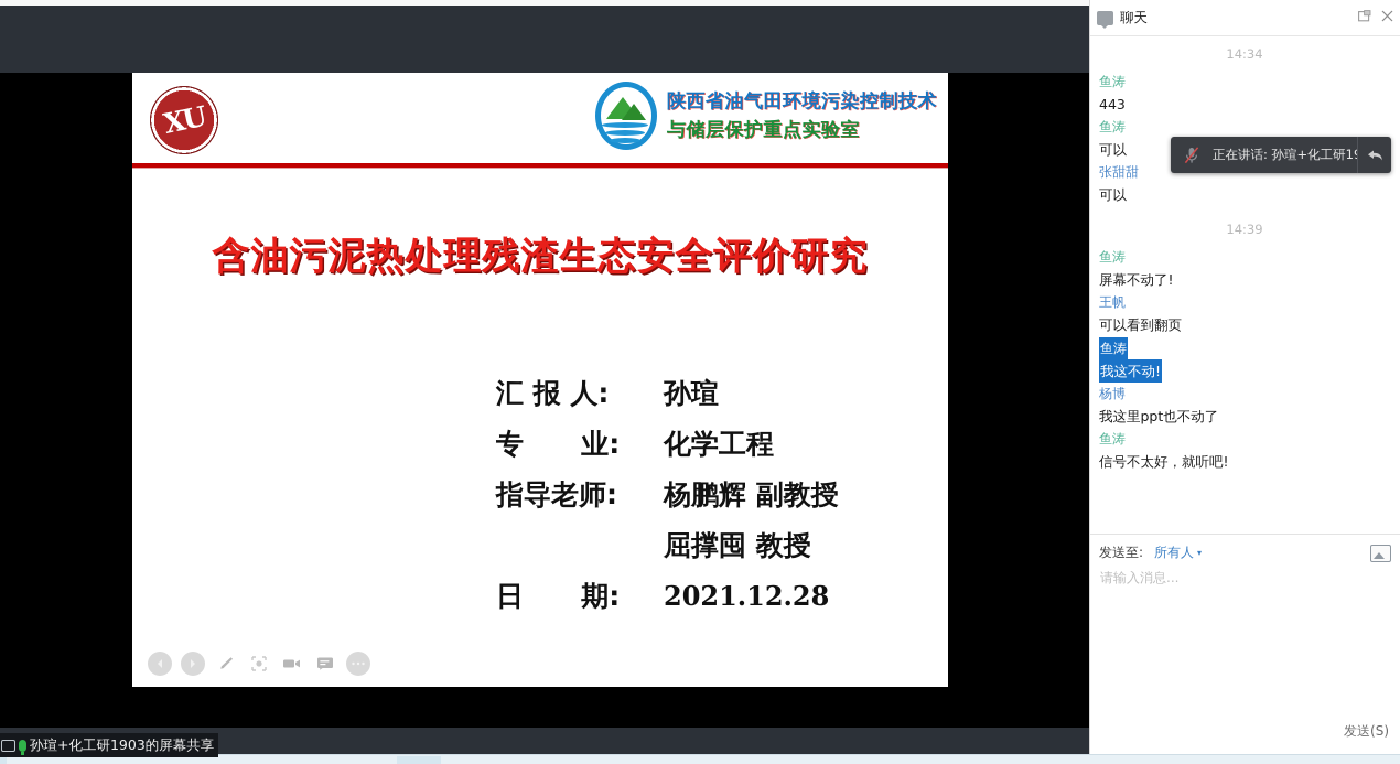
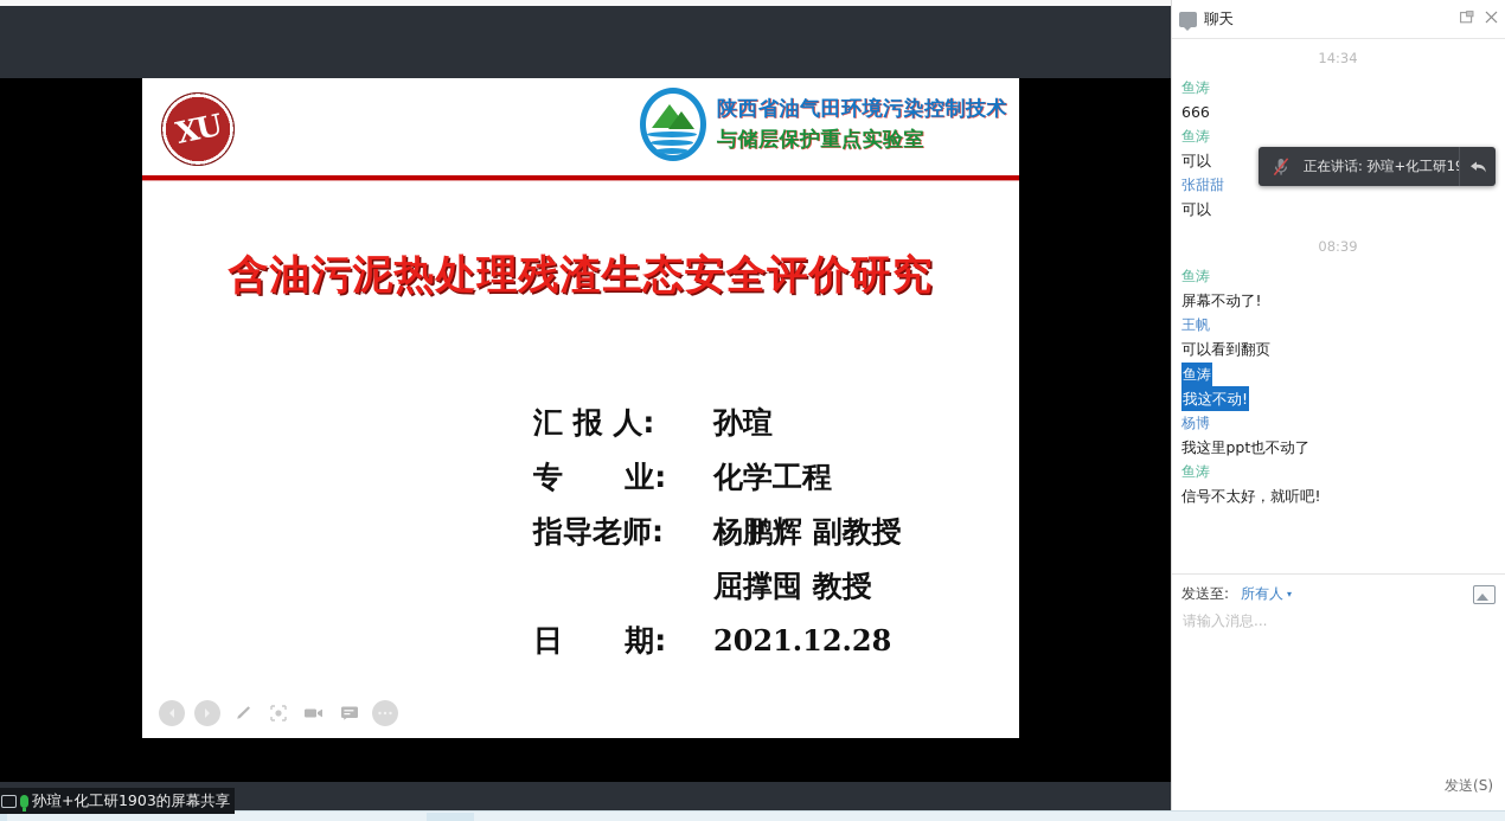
  陕西省油气田环境污染控制技术
  与储层保护重点实验室
  含油污泥热处理残渣生态安全评价研究
  汇 报 人:
  孙瑄
  专 业:
  化学工程
  指导老师:
  杨鹏辉 副教授
  屈撑囤 教授
  日 期:
  2021.12.28
  孙瑄+化工研1903的屏幕共享
  正在讲话: 孙瑄+化工研1
  聊天
  14:34
  鱼涛
- 443
+ 666
  鱼涛
  可以
  张甜甜
  可以
- 14:39
+ 08:39
  鱼涛
  屏幕不动了!
  王帆
  可以看到翻页
  鱼涛
  我这不动!
  杨博
  我这里ppt也不动了
  鱼涛
  信号不太好，就听吧!
  发送至:
  所有人
  ▾
  请输入消息...
  发送(S)
